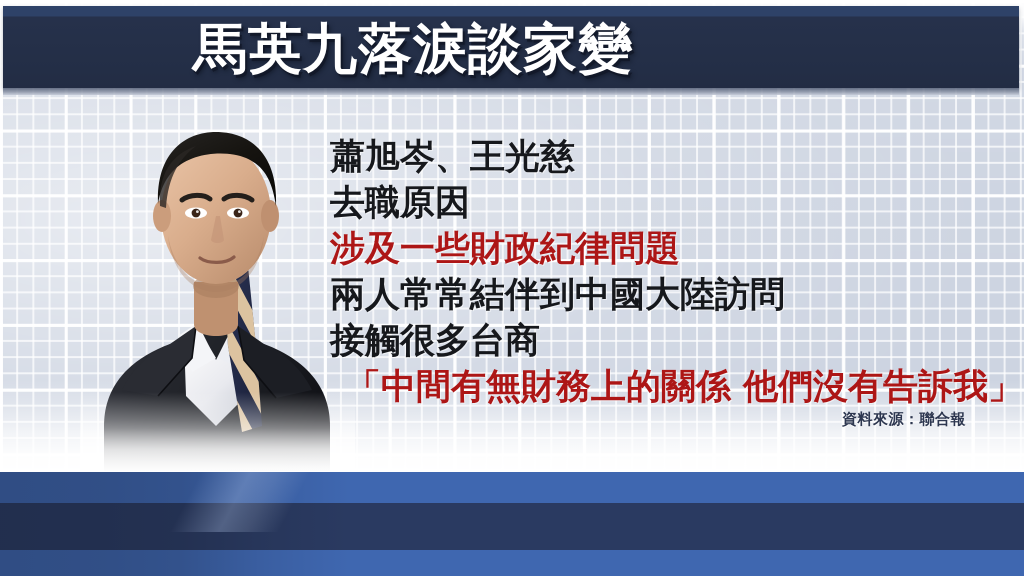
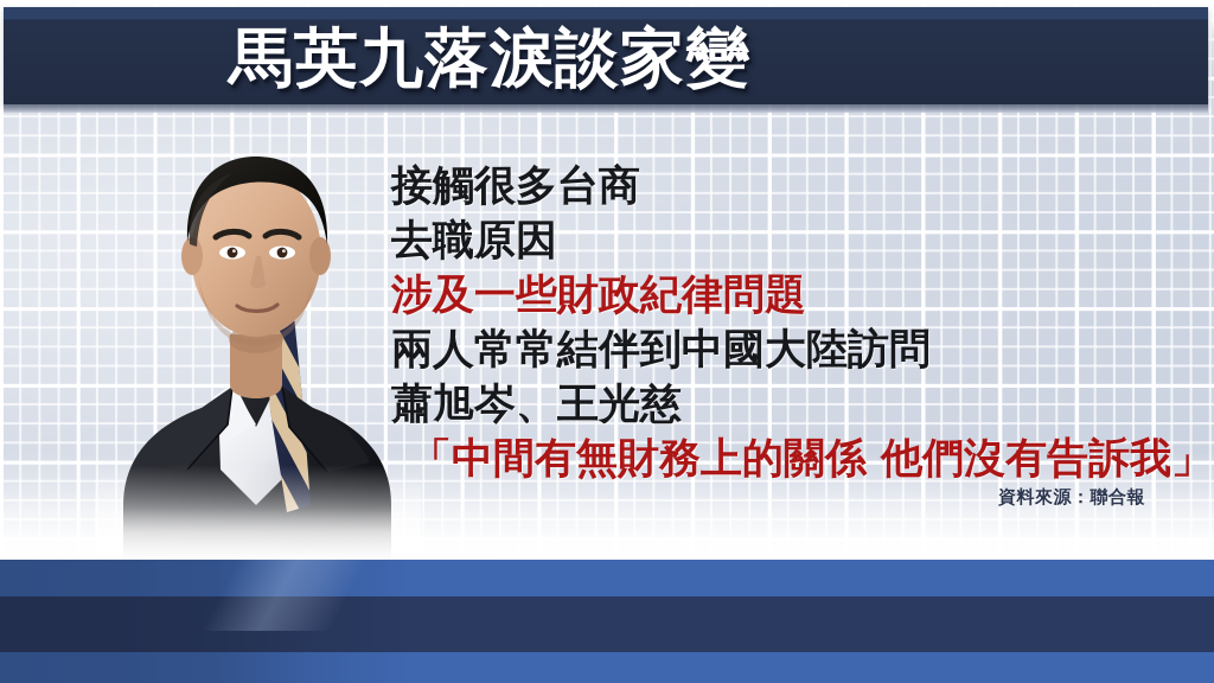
  馬英九落淚談家變
- 蕭旭岑、王光慈
+ 接觸很多台商
  去職原因
  涉及一些財政紀律問題
  兩人常常結伴到中國大陸訪問
- 接觸很多台商
+ 蕭旭岑、王光慈
  「中間有無財務上的關係 他們沒有告訴我」
  資料來源：聯合報
